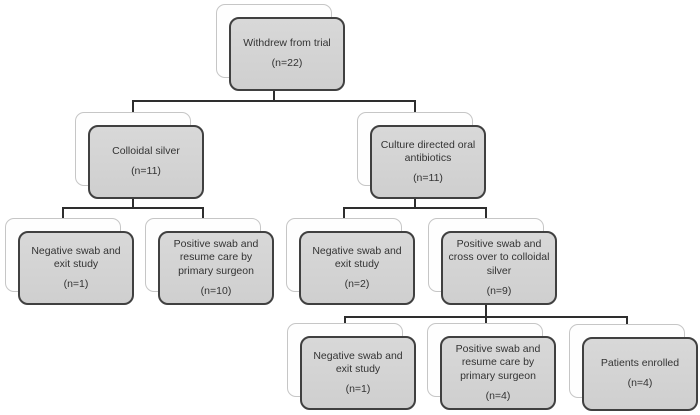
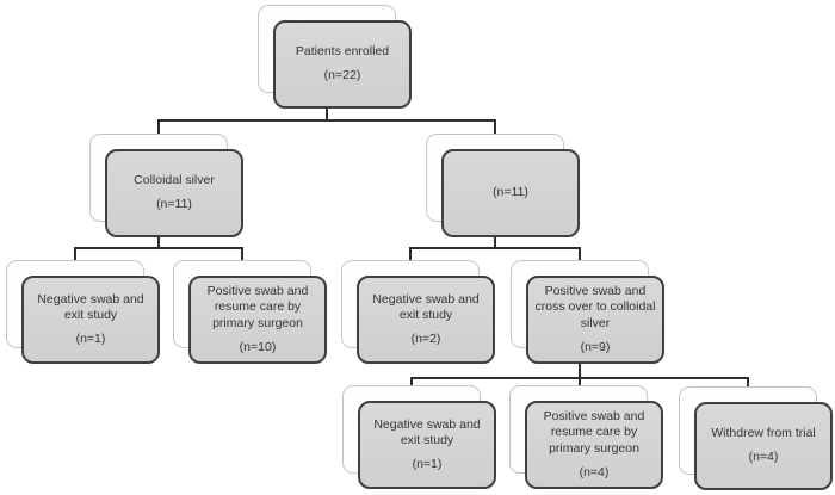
- Withdrew from trial
+ Patients enrolled
  (n=22)
  Colloidal silver
  (n=11)
- Culture directed oral antibiotics
  (n=11)
  Negative swab and exit study
  (n=1)
  Positive swab and resume care by primary surgeon
  (n=10)
  Negative swab and exit study
  (n=2)
  Positive swab and cross over to colloidal silver
  (n=9)
  Negative swab and exit study
  (n=1)
  Positive swab and resume care by primary surgeon
  (n=4)
- Patients enrolled
+ Withdrew from trial
  (n=4)
